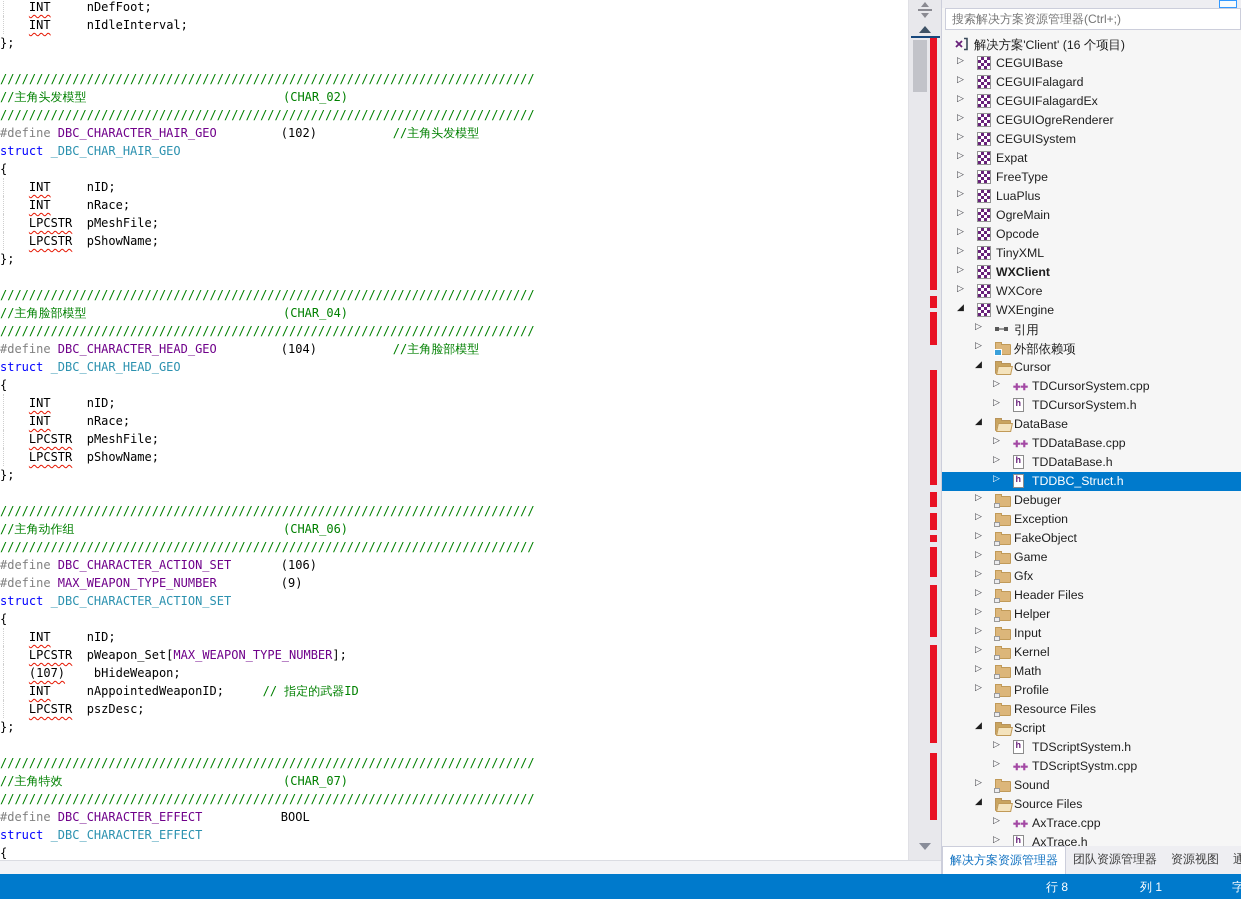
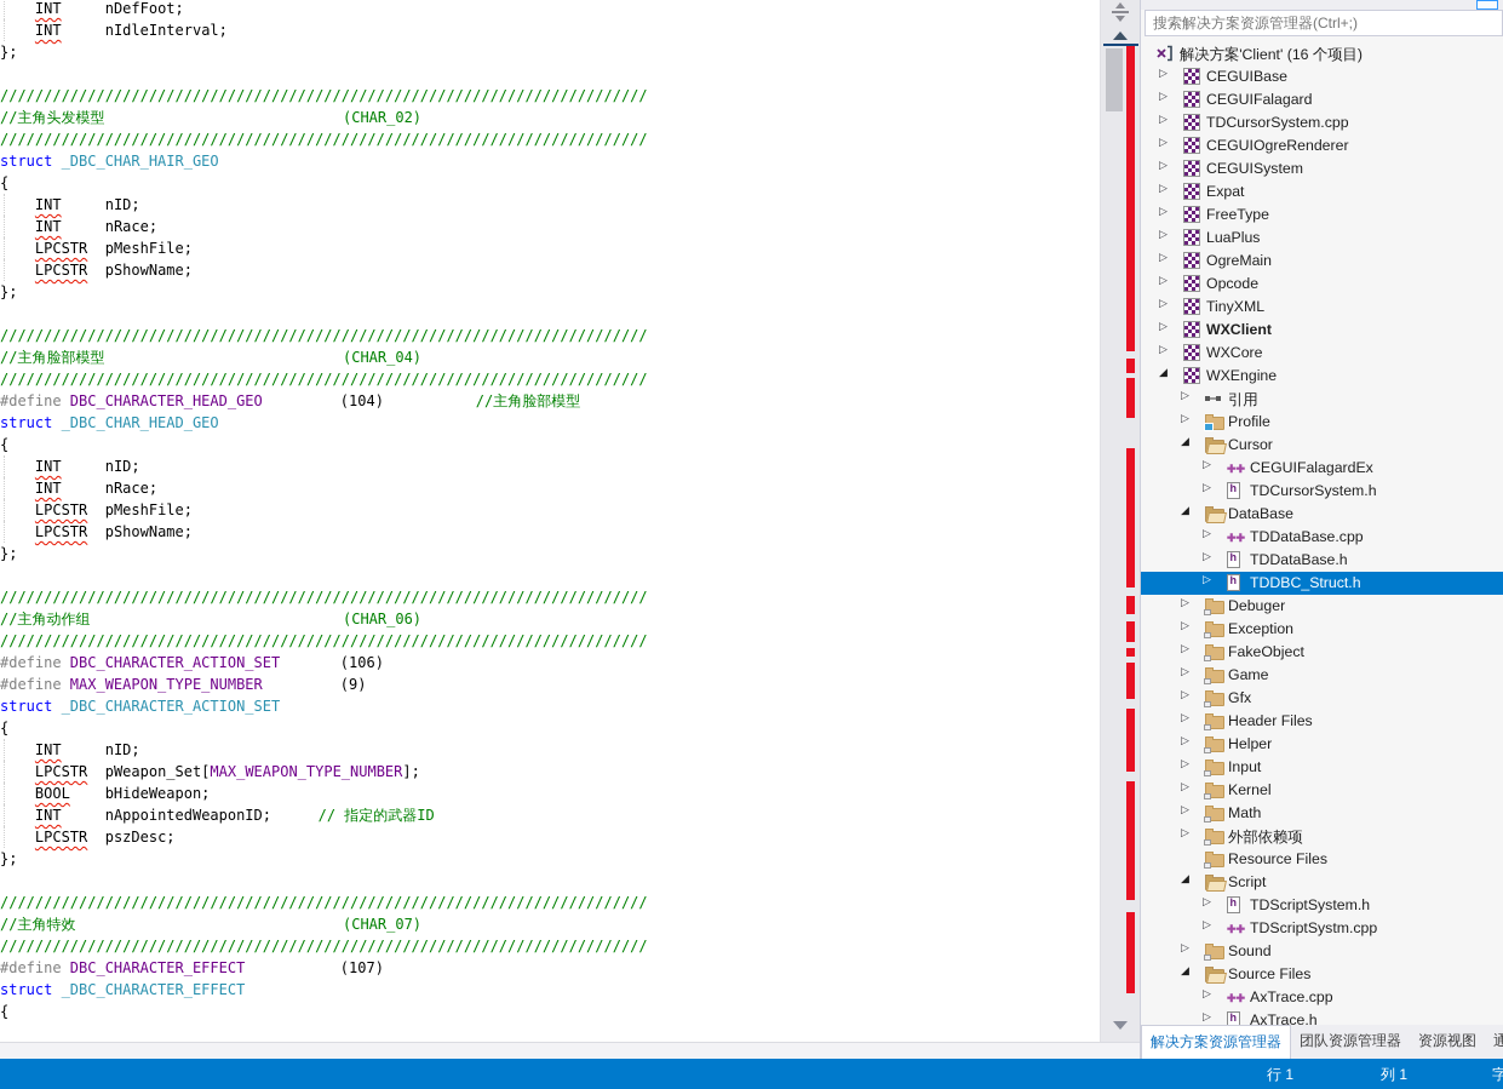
  INT nDefFoot;
  INT nIdleInterval;
  };
  //////////////////////////////////////////////////////////////////////////
  //主角头发模型 (CHAR_02)
  //////////////////////////////////////////////////////////////////////////
- #define DBC_CHARACTER_HAIR_GEO (102) //主角头发模型
  struct _DBC_CHAR_HAIR_GEO
  {
  INT nID;
  INT nRace;
  LPCSTR pMeshFile;
  LPCSTR pShowName;
  };
  //////////////////////////////////////////////////////////////////////////
  //主角脸部模型 (CHAR_04)
  //////////////////////////////////////////////////////////////////////////
  #define DBC_CHARACTER_HEAD_GEO (104) //主角脸部模型
  struct _DBC_CHAR_HEAD_GEO
  {
  INT nID;
  INT nRace;
  LPCSTR pMeshFile;
  LPCSTR pShowName;
  };
  //////////////////////////////////////////////////////////////////////////
  //主角动作组 (CHAR_06)
  //////////////////////////////////////////////////////////////////////////
  #define DBC_CHARACTER_ACTION_SET (106)
  #define MAX_WEAPON_TYPE_NUMBER (9)
  struct _DBC_CHARACTER_ACTION_SET
  {
  INT nID;
  LPCSTR pWeapon_Set[MAX_WEAPON_TYPE_NUMBER];
- (107) bHideWeapon;
+ BOOL bHideWeapon;
  INT nAppointedWeaponID; // 指定的武器ID
  LPCSTR pszDesc;
  };
  //////////////////////////////////////////////////////////////////////////
  //主角特效 (CHAR_07)
  //////////////////////////////////////////////////////////////////////////
- #define DBC_CHARACTER_EFFECT BOOL
+ #define DBC_CHARACTER_EFFECT (107)
  struct _DBC_CHARACTER_EFFECT
  {
  搜索解决方案资源管理器(Ctrl+;)
  解决方案'Client' (16 个项目)
  ▷
  CEGUIBase
  ▷
  CEGUIFalagard
  ▷
- CEGUIFalagardEx
+ TDCursorSystem.cpp
  ▷
  CEGUIOgreRenderer
  ▷
  CEGUISystem
  ▷
  Expat
  ▷
  FreeType
  ▷
  LuaPlus
  ▷
  OgreMain
  ▷
  Opcode
  ▷
  TinyXML
  ▷
  WXClient
  ▷
  WXCore
  ◢
  WXEngine
  ▷
  引用
  ▷
- 外部依赖项
+ Profile
  ◢
  Cursor
  ▷
  ✚✚
- TDCursorSystem.cpp
+ CEGUIFalagardEx
  ▷
  TDCursorSystem.h
  ◢
  DataBase
  ▷
  ✚✚
  TDDataBase.cpp
  ▷
  TDDataBase.h
  ▷
  TDDBC_Struct.h
  ▷
  Debuger
  ▷
  Exception
  ▷
  FakeObject
  ▷
  Game
  ▷
  Gfx
  ▷
  Header Files
  ▷
  Helper
  ▷
  Input
  ▷
  Kernel
  ▷
  Math
  ▷
- Profile
+ 外部依赖项
  Resource Files
  ◢
  Script
  ▷
  TDScriptSystem.h
  ▷
  ✚✚
  TDScriptSystm.cpp
  ▷
  Sound
  ◢
  Source Files
  ▷
  ✚✚
  AxTrace.cpp
  ▷
  AxTrace.h
  解决方案资源管理器
  团队资源管理器
  资源视图
- 行 8
+ 行 1
  列 1
  字
